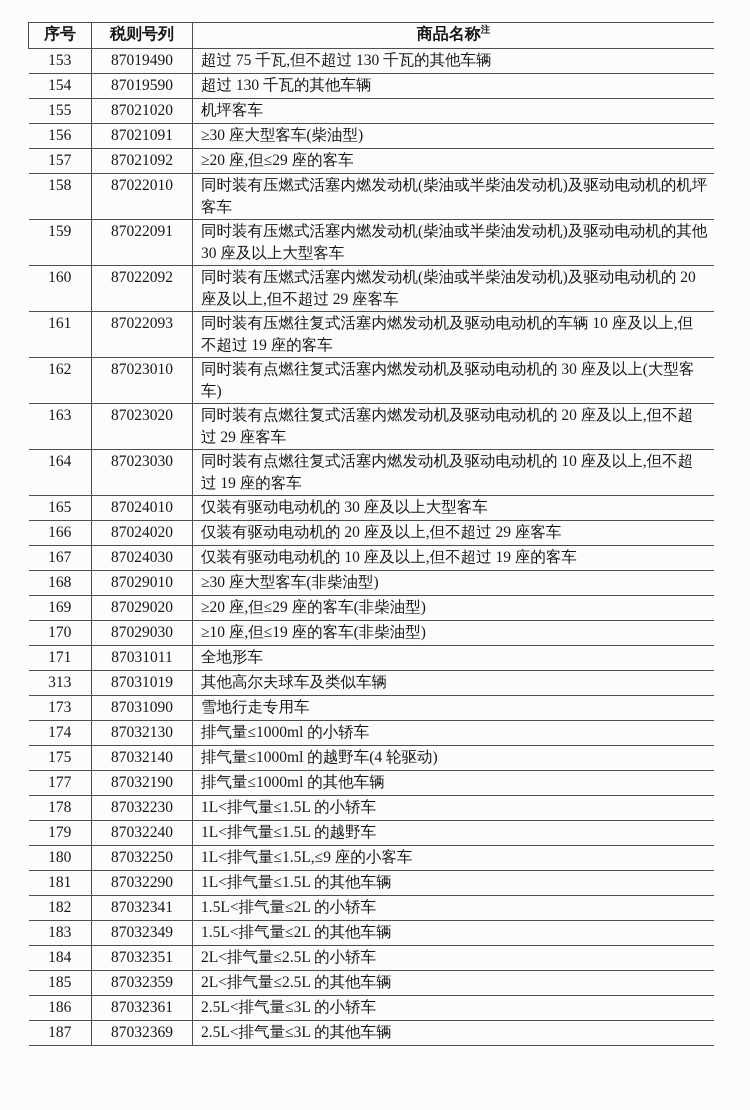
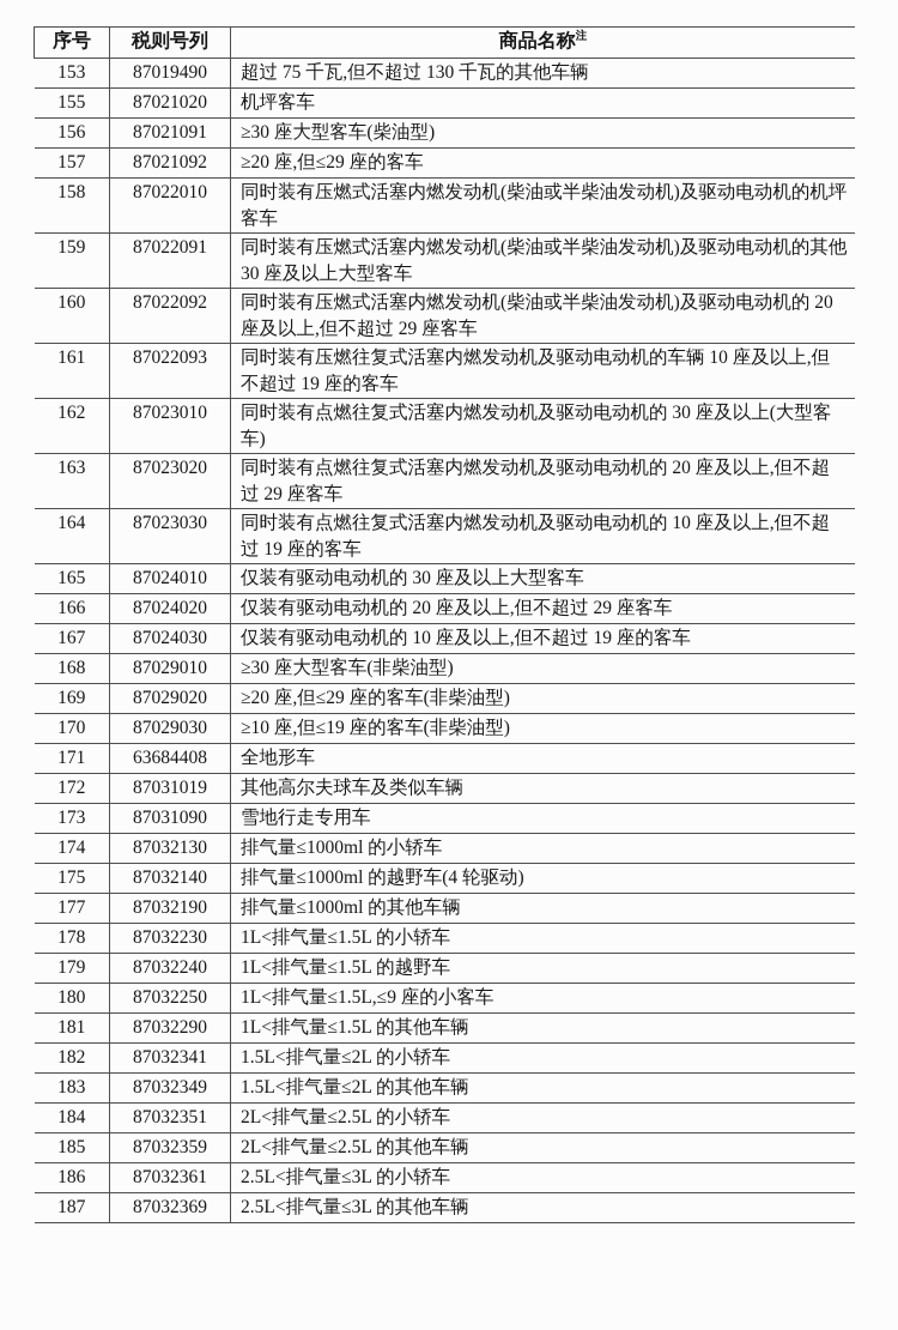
  序号	税则号列	商品名称注
  153	87019490	超过 75 千瓦,但不超过 130 千瓦的其他车辆
- 154	87019590	超过 130 千瓦的其他车辆
  155	87021020	机坪客车
  156	87021091	≥30 座大型客车(柴油型)
  157	87021092	≥20 座,但≤29 座的客车
  158	87022010	同时装有压燃式活塞内燃发动机(柴油或半柴油发动机)及驱动电动机的机坪客车
  159	87022091	同时装有压燃式活塞内燃发动机(柴油或半柴油发动机)及驱动电动机的其他 30 座及以上大型客车
  160	87022092	同时装有压燃式活塞内燃发动机(柴油或半柴油发动机)及驱动电动机的 20 座及以上,但不超过 29 座客车
  161	87022093	同时装有压燃往复式活塞内燃发动机及驱动电动机的车辆 10 座及以上,但不超过 19 座的客车
  162	87023010	同时装有点燃往复式活塞内燃发动机及驱动电动机的 30 座及以上(大型客车)
  163	87023020	同时装有点燃往复式活塞内燃发动机及驱动电动机的 20 座及以上,但不超过 29 座客车
  164	87023030	同时装有点燃往复式活塞内燃发动机及驱动电动机的 10 座及以上,但不超过 19 座的客车
  165	87024010	仅装有驱动电动机的 30 座及以上大型客车
  166	87024020	仅装有驱动电动机的 20 座及以上,但不超过 29 座客车
  167	87024030	仅装有驱动电动机的 10 座及以上,但不超过 19 座的客车
  168	87029010	≥30 座大型客车(非柴油型)
  169	87029020	≥20 座,但≤29 座的客车(非柴油型)
  170	87029030	≥10 座,但≤19 座的客车(非柴油型)
- 171	87031011	全地形车
+ 171	63684408	全地形车
- 313	87031019	其他高尔夫球车及类似车辆
+ 172	87031019	其他高尔夫球车及类似车辆
  173	87031090	雪地行走专用车
  174	87032130	排气量≤1000ml 的小轿车
  175	87032140	排气量≤1000ml 的越野车(4 轮驱动)
  177	87032190	排气量≤1000ml 的其他车辆
  178	87032230	1L<排气量≤1.5L 的小轿车
  179	87032240	1L<排气量≤1.5L 的越野车
  180	87032250	1L<排气量≤1.5L,≤9 座的小客车
  181	87032290	1L<排气量≤1.5L 的其他车辆
  182	87032341	1.5L<排气量≤2L 的小轿车
  183	87032349	1.5L<排气量≤2L 的其他车辆
  184	87032351	2L<排气量≤2.5L 的小轿车
  185	87032359	2L<排气量≤2.5L 的其他车辆
  186	87032361	2.5L<排气量≤3L 的小轿车
  187	87032369	2.5L<排气量≤3L 的其他车辆
